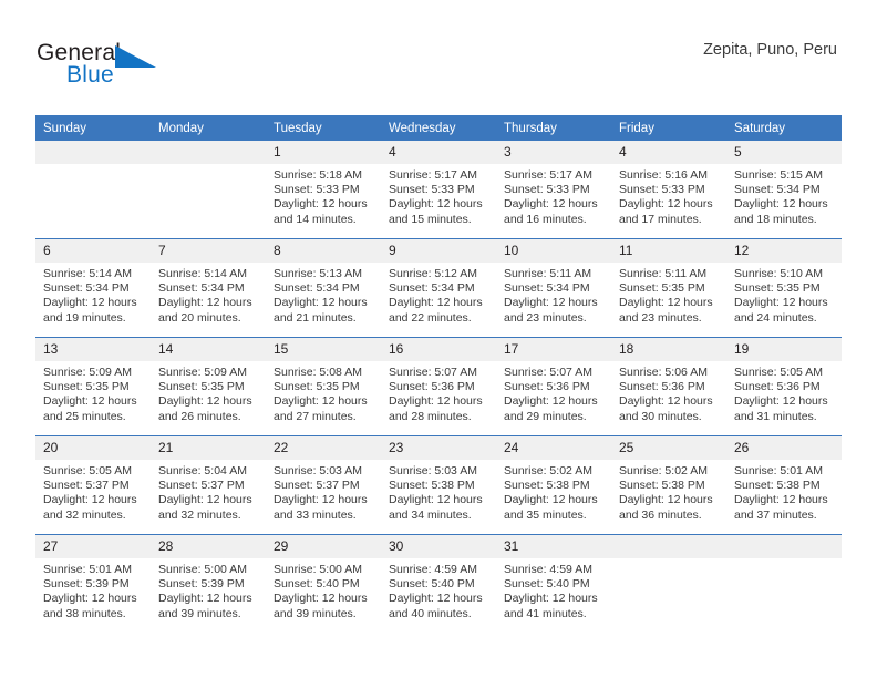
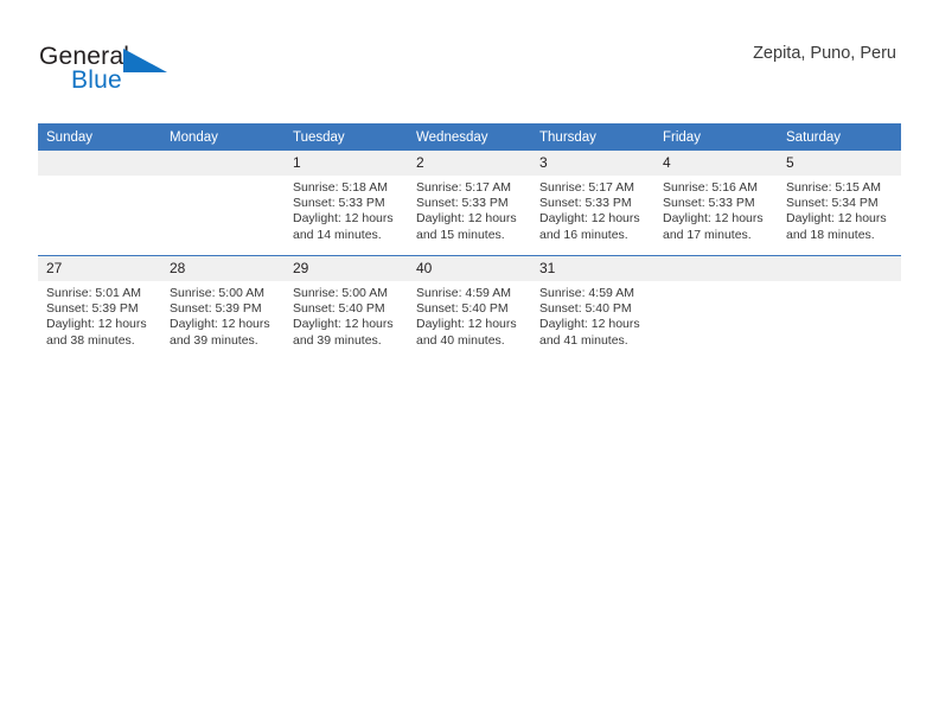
  General
  Blue
  Zepita, Puno, Peru
  Sunday	Monday	Tuesday	Wednesday	Thursday	Friday	Saturday
- 		1Sunrise: 5:18 AMSunset: 5:33 PMDaylight: 12 hoursand 14 minutes.	4Sunrise: 5:17 AMSunset: 5:33 PMDaylight: 12 hoursand 15 minutes.	3Sunrise: 5:17 AMSunset: 5:33 PMDaylight: 12 hoursand 16 minutes.	4Sunrise: 5:16 AMSunset: 5:33 PMDaylight: 12 hoursand 17 minutes.	5Sunrise: 5:15 AMSunset: 5:34 PMDaylight: 12 hoursand 18 minutes.
+ 		1Sunrise: 5:18 AMSunset: 5:33 PMDaylight: 12 hoursand 14 minutes.	2Sunrise: 5:17 AMSunset: 5:33 PMDaylight: 12 hoursand 15 minutes.	3Sunrise: 5:17 AMSunset: 5:33 PMDaylight: 12 hoursand 16 minutes.	4Sunrise: 5:16 AMSunset: 5:33 PMDaylight: 12 hoursand 17 minutes.	5Sunrise: 5:15 AMSunset: 5:34 PMDaylight: 12 hoursand 18 minutes.
- 6Sunrise: 5:14 AMSunset: 5:34 PMDaylight: 12 hoursand 19 minutes.	7Sunrise: 5:14 AMSunset: 5:34 PMDaylight: 12 hoursand 20 minutes.	8Sunrise: 5:13 AMSunset: 5:34 PMDaylight: 12 hoursand 21 minutes.	9Sunrise: 5:12 AMSunset: 5:34 PMDaylight: 12 hoursand 22 minutes.	10Sunrise: 5:11 AMSunset: 5:34 PMDaylight: 12 hoursand 23 minutes.	11Sunrise: 5:11 AMSunset: 5:35 PMDaylight: 12 hoursand 23 minutes.	12Sunrise: 5:10 AMSunset: 5:35 PMDaylight: 12 hoursand 24 minutes.
- 13Sunrise: 5:09 AMSunset: 5:35 PMDaylight: 12 hoursand 25 minutes.	14Sunrise: 5:09 AMSunset: 5:35 PMDaylight: 12 hoursand 26 minutes.	15Sunrise: 5:08 AMSunset: 5:35 PMDaylight: 12 hoursand 27 minutes.	16Sunrise: 5:07 AMSunset: 5:36 PMDaylight: 12 hoursand 28 minutes.	17Sunrise: 5:07 AMSunset: 5:36 PMDaylight: 12 hoursand 29 minutes.	18Sunrise: 5:06 AMSunset: 5:36 PMDaylight: 12 hoursand 30 minutes.	19Sunrise: 5:05 AMSunset: 5:36 PMDaylight: 12 hoursand 31 minutes.
- 20Sunrise: 5:05 AMSunset: 5:37 PMDaylight: 12 hoursand 32 minutes.	21Sunrise: 5:04 AMSunset: 5:37 PMDaylight: 12 hoursand 32 minutes.	22Sunrise: 5:03 AMSunset: 5:37 PMDaylight: 12 hoursand 33 minutes.	23Sunrise: 5:03 AMSunset: 5:38 PMDaylight: 12 hoursand 34 minutes.	24Sunrise: 5:02 AMSunset: 5:38 PMDaylight: 12 hoursand 35 minutes.	25Sunrise: 5:02 AMSunset: 5:38 PMDaylight: 12 hoursand 36 minutes.	26Sunrise: 5:01 AMSunset: 5:38 PMDaylight: 12 hoursand 37 minutes.
- 27Sunrise: 5:01 AMSunset: 5:39 PMDaylight: 12 hoursand 38 minutes.	28Sunrise: 5:00 AMSunset: 5:39 PMDaylight: 12 hoursand 39 minutes.	29Sunrise: 5:00 AMSunset: 5:40 PMDaylight: 12 hoursand 39 minutes.	30Sunrise: 4:59 AMSunset: 5:40 PMDaylight: 12 hoursand 40 minutes.	31Sunrise: 4:59 AMSunset: 5:40 PMDaylight: 12 hoursand 41 minutes.
+ 27Sunrise: 5:01 AMSunset: 5:39 PMDaylight: 12 hoursand 38 minutes.	28Sunrise: 5:00 AMSunset: 5:39 PMDaylight: 12 hoursand 39 minutes.	29Sunrise: 5:00 AMSunset: 5:40 PMDaylight: 12 hoursand 39 minutes.	40Sunrise: 4:59 AMSunset: 5:40 PMDaylight: 12 hoursand 40 minutes.	31Sunrise: 4:59 AMSunset: 5:40 PMDaylight: 12 hoursand 41 minutes.
